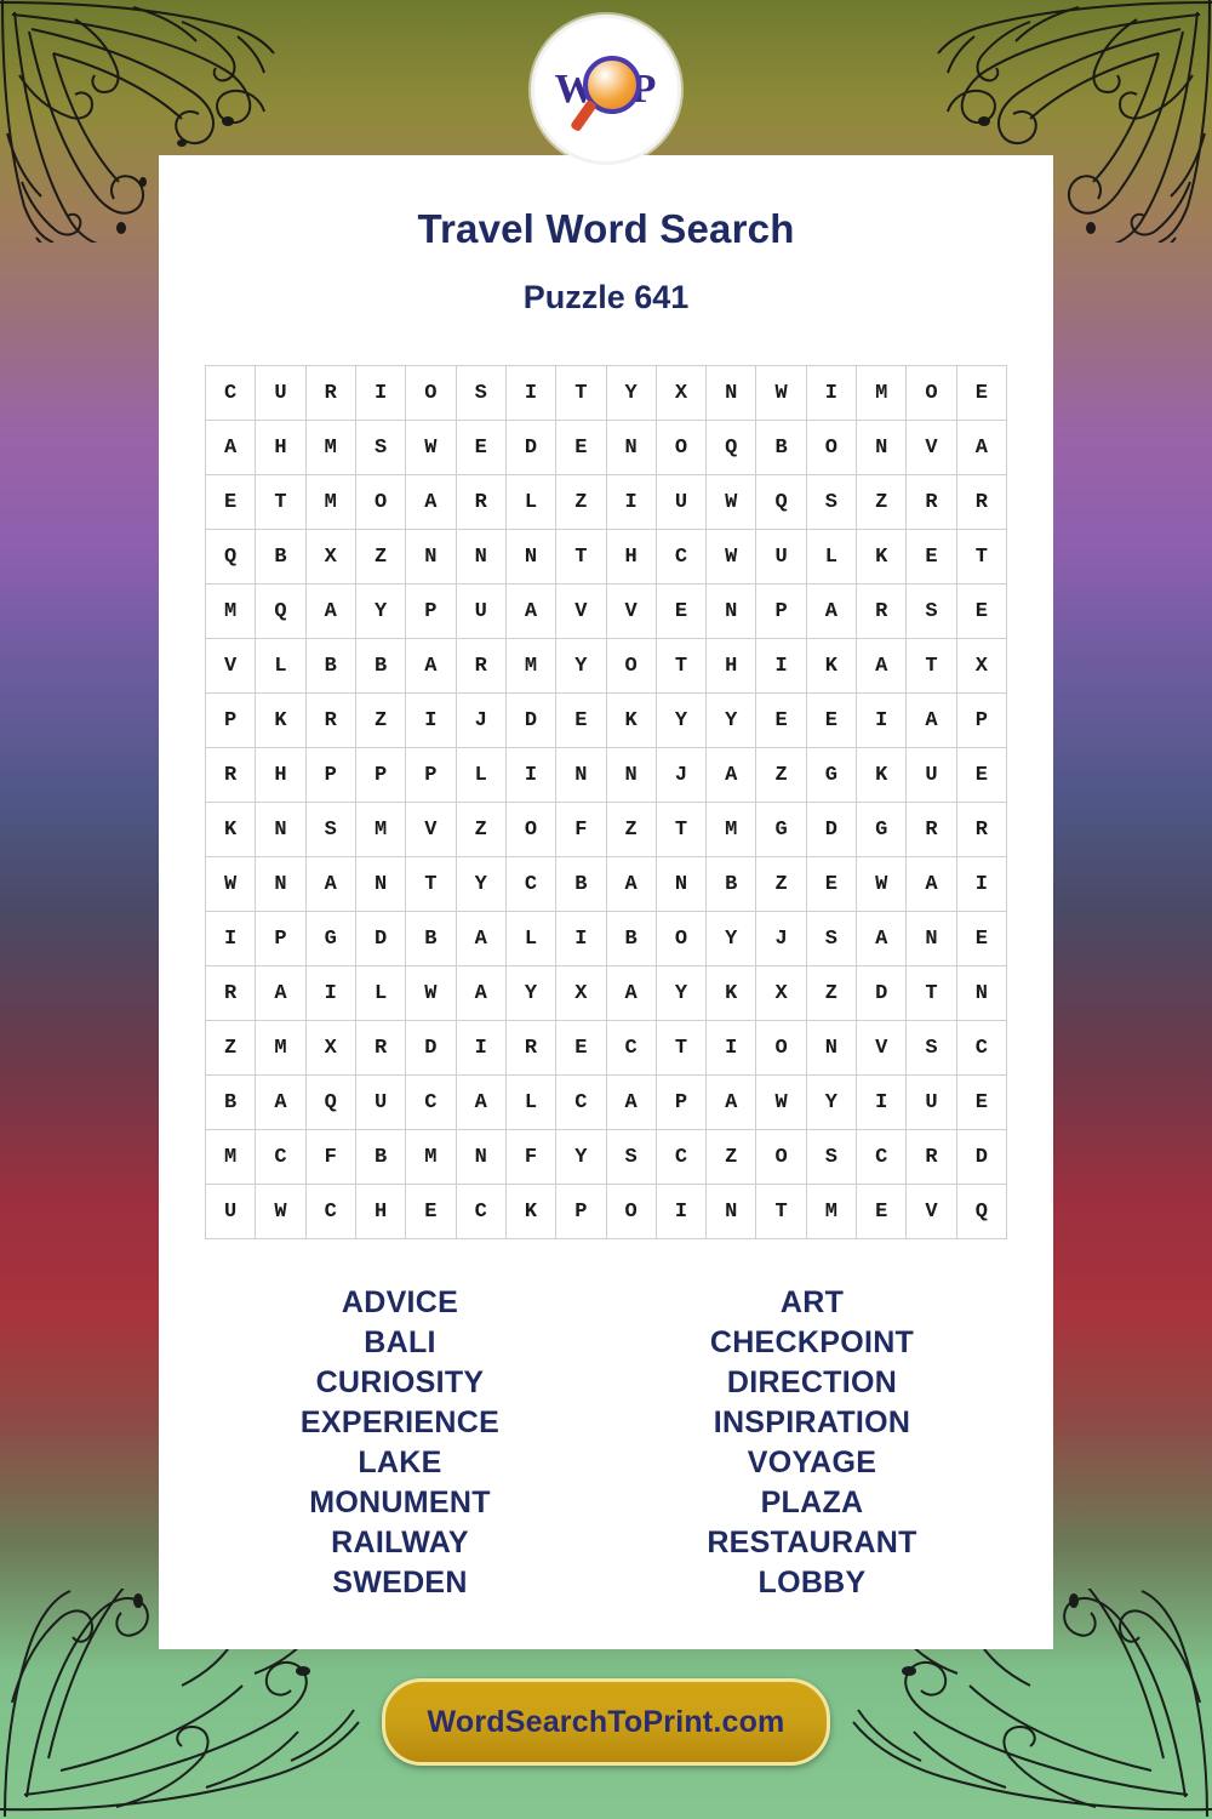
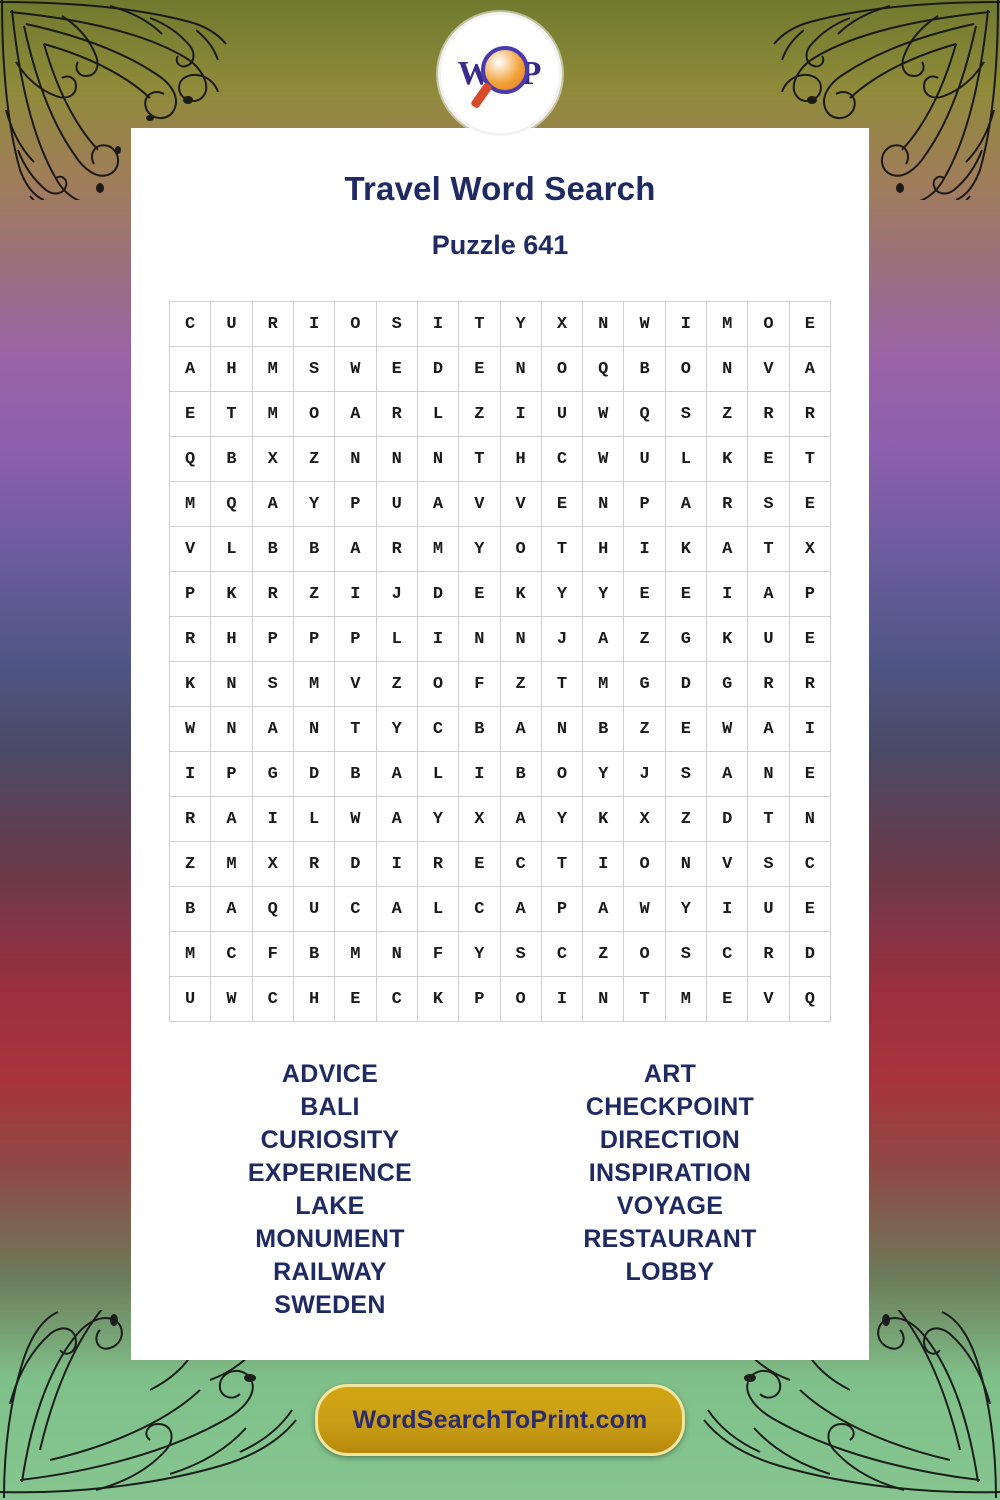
  W
  P
  Travel Word Search
  Puzzle 641
  C	U	R	I	O	S	I	T	Y	X	N	W	I	M	O	E
  A	H	M	S	W	E	D	E	N	O	Q	B	O	N	V	A
  E	T	M	O	A	R	L	Z	I	U	W	Q	S	Z	R	R
  Q	B	X	Z	N	N	N	T	H	C	W	U	L	K	E	T
  M	Q	A	Y	P	U	A	V	V	E	N	P	A	R	S	E
  V	L	B	B	A	R	M	Y	O	T	H	I	K	A	T	X
  P	K	R	Z	I	J	D	E	K	Y	Y	E	E	I	A	P
  R	H	P	P	P	L	I	N	N	J	A	Z	G	K	U	E
  K	N	S	M	V	Z	O	F	Z	T	M	G	D	G	R	R
  W	N	A	N	T	Y	C	B	A	N	B	Z	E	W	A	I
  I	P	G	D	B	A	L	I	B	O	Y	J	S	A	N	E
  R	A	I	L	W	A	Y	X	A	Y	K	X	Z	D	T	N
  Z	M	X	R	D	I	R	E	C	T	I	O	N	V	S	C
  B	A	Q	U	C	A	L	C	A	P	A	W	Y	I	U	E
  M	C	F	B	M	N	F	Y	S	C	Z	O	S	C	R	D
  U	W	C	H	E	C	K	P	O	I	N	T	M	E	V	Q
  ADVICE
  BALI
  CURIOSITY
  EXPERIENCE
  LAKE
  MONUMENT
  RAILWAY
  SWEDEN
  ART
  CHECKPOINT
  DIRECTION
  INSPIRATION
  VOYAGE
- PLAZA
  RESTAURANT
  LOBBY
  WordSearchToPrint.com
